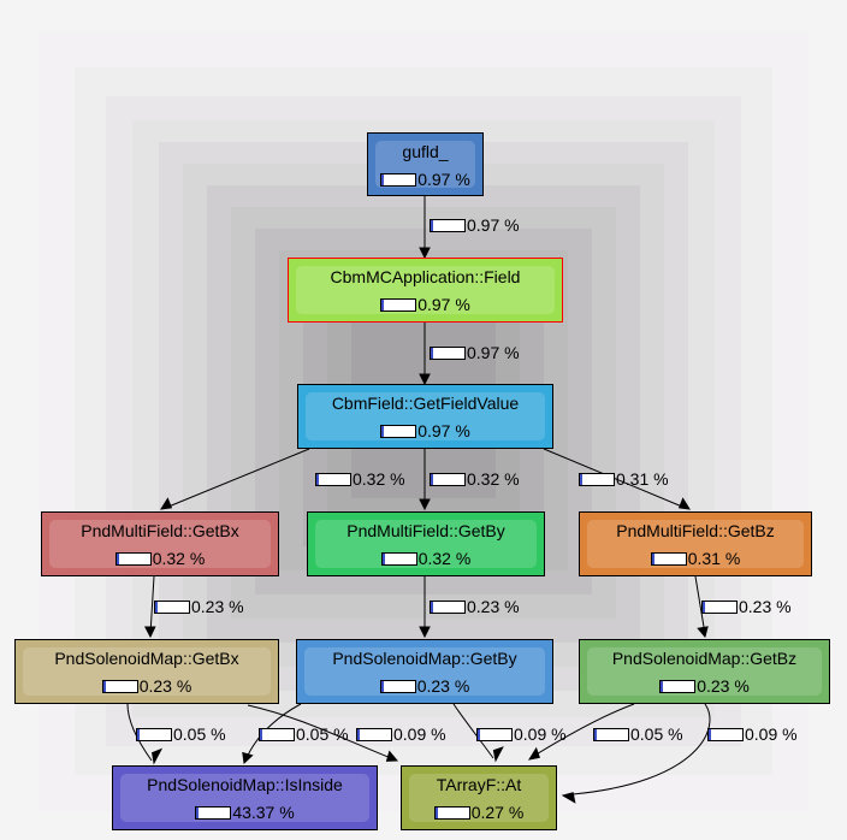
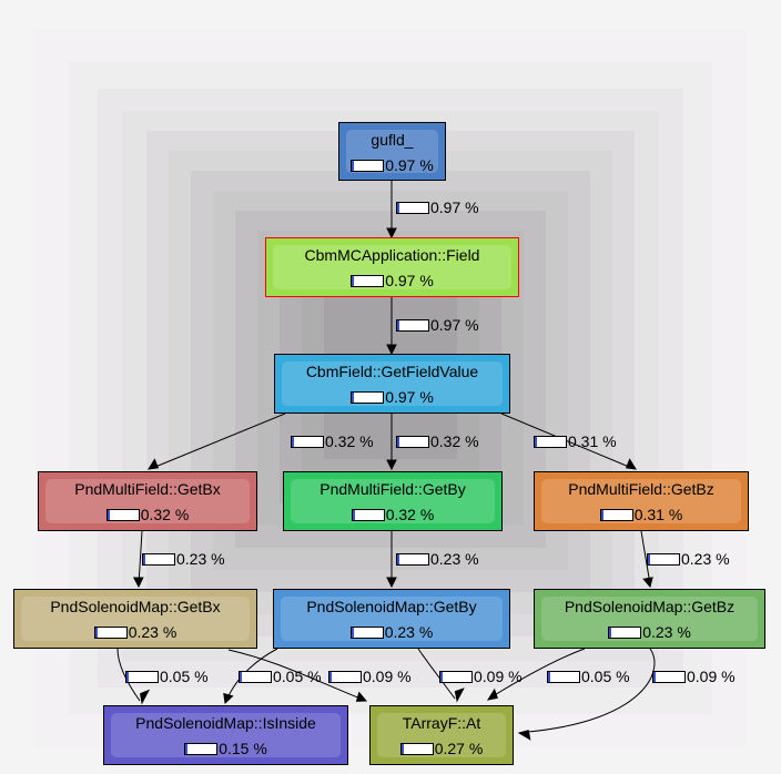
  gufld_
  0.97 %
  CbmMCApplication::Field
  0.97 %
  CbmField::GetFieldValue
  0.97 %
  PndMultiField::GetBx
  0.32 %
  PndMultiField::GetBy
  0.32 %
  PndMultiField::GetBz
  0.31 %
  PndSolenoidMap::GetBx
  0.23 %
  PndSolenoidMap::GetBy
  0.23 %
  PndSolenoidMap::GetBz
  0.23 %
  PndSolenoidMap::IsInside
- 43.37 %
+ 0.15 %
  TArrayF::At
  0.27 %
  0.97 %
  0.97 %
  0.32 %
  0.32 %
  0.31 %
  0.23 %
  0.23 %
  0.23 %
  0.05 %
  0.05 %
  0.09 %
  0.09 %
  0.05 %
  0.09 %
